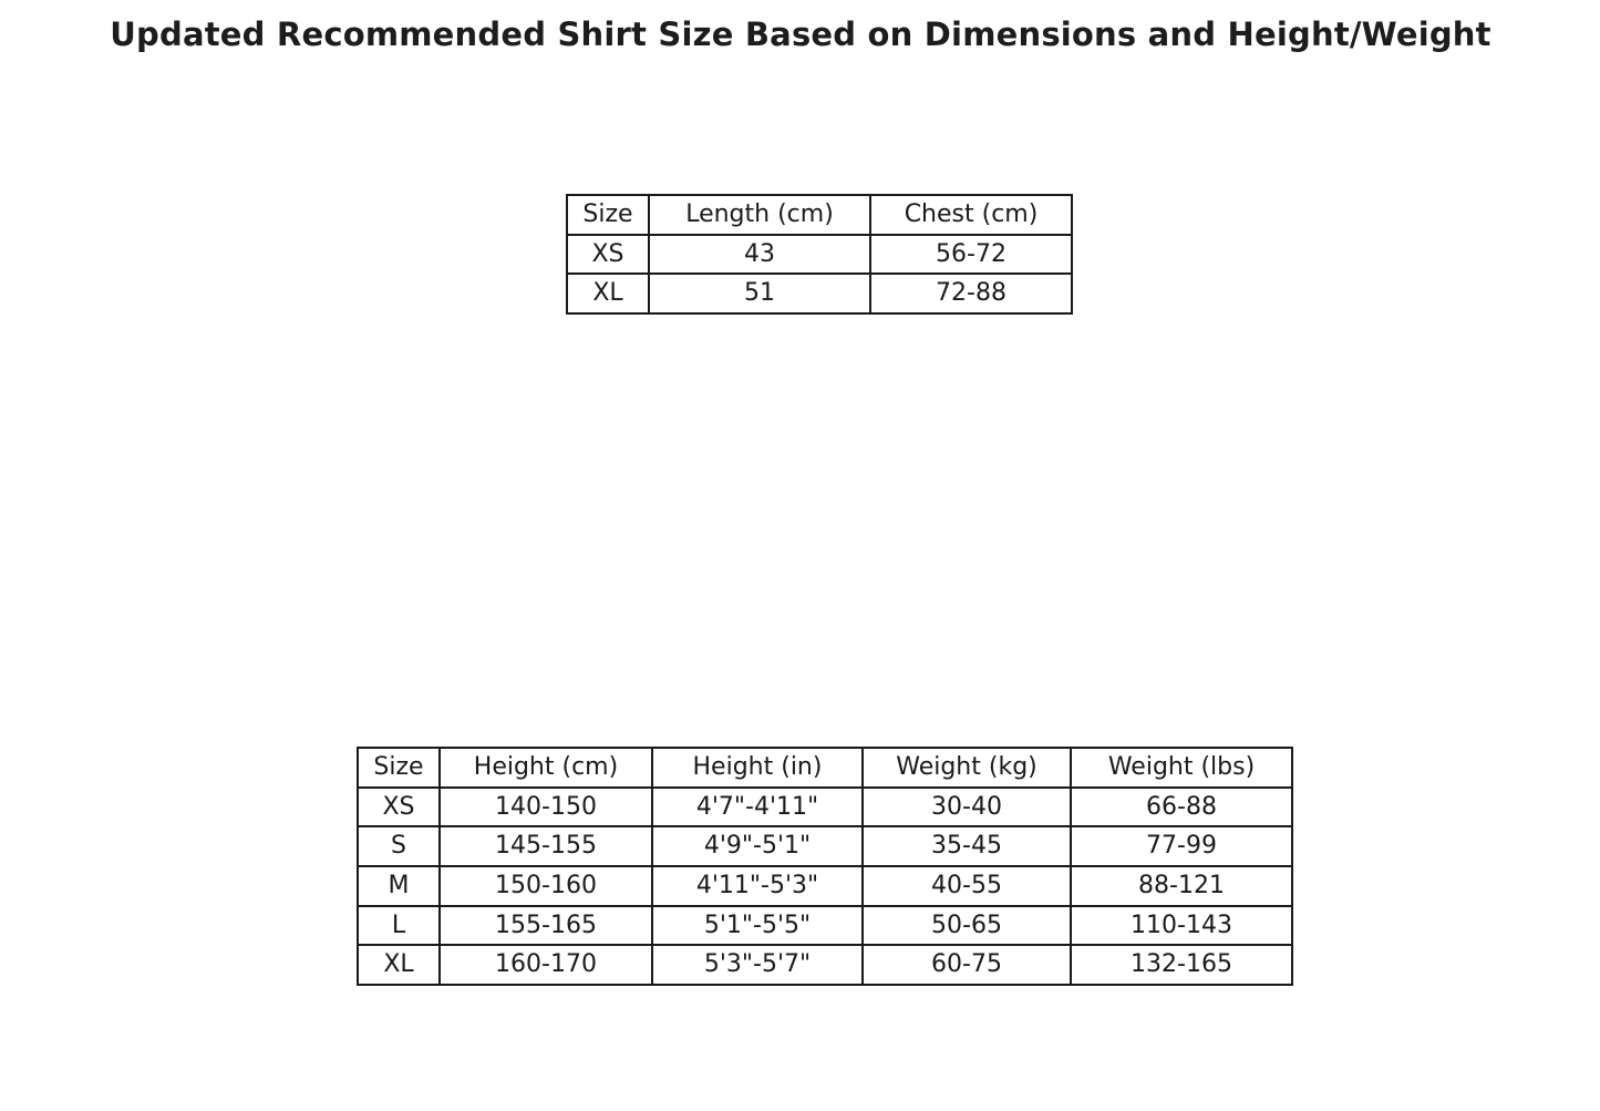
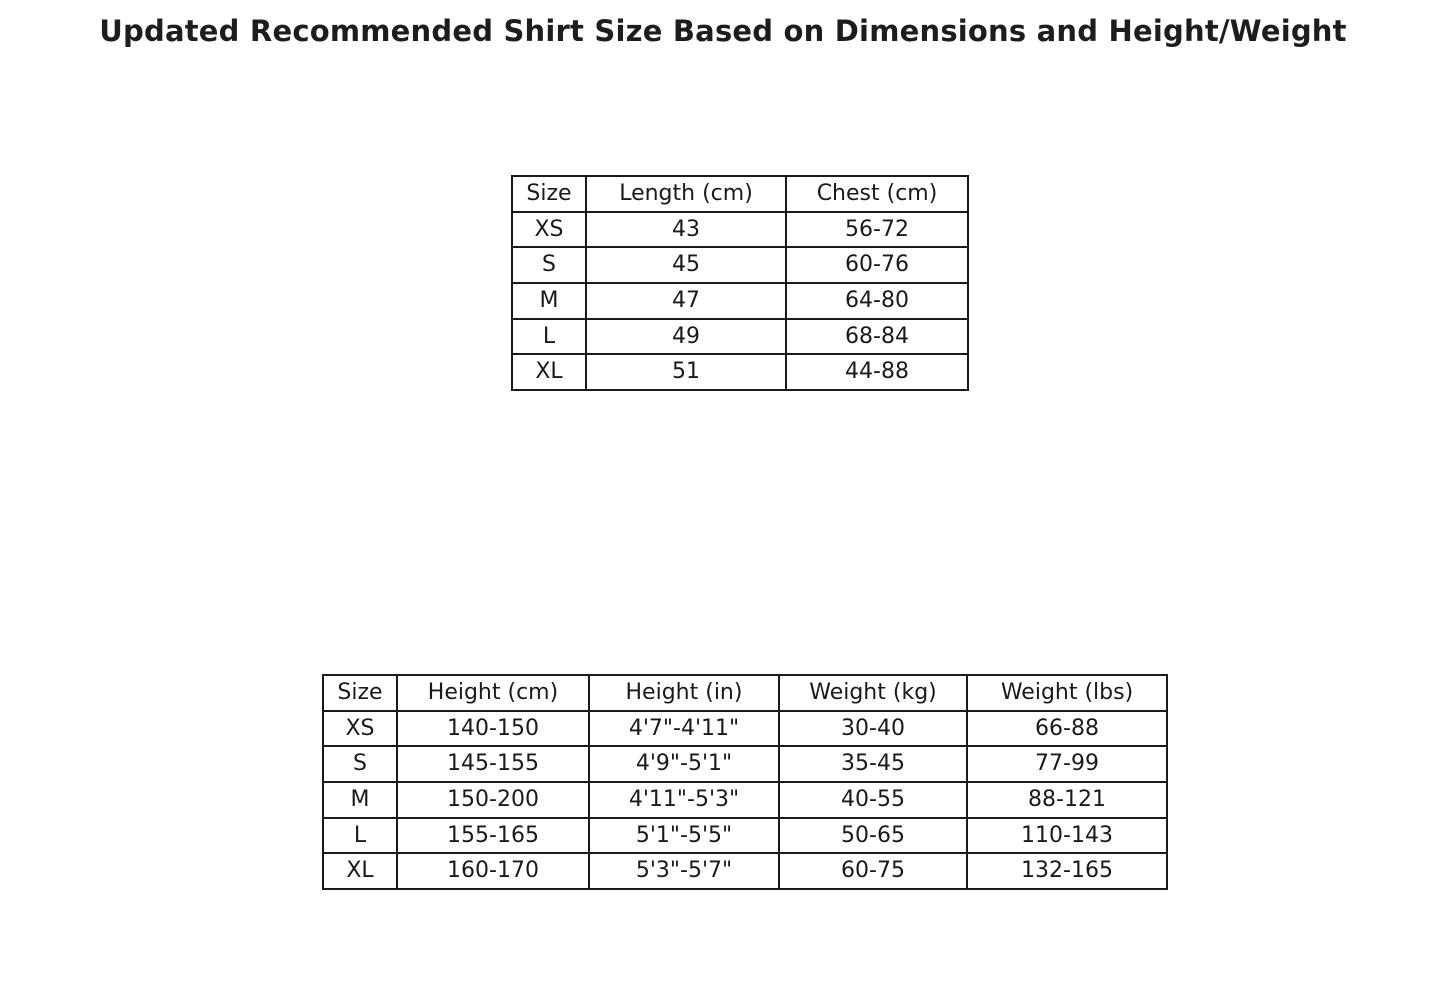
  Updated Recommended Shirt Size Based on Dimensions and Height/Weight
  Size	Length (cm)	Chest (cm)
  XS	43	56-72
+ S	45	60-76
+ M	47	64-80
+ L	49	68-84
- XL	51	72-88
+ XL	51	44-88
  Size	Height (cm)	Height (in)	Weight (kg)	Weight (lbs)
  XS	140-150	4'7"-4'11"	30-40	66-88
  S	145-155	4'9"-5'1"	35-45	77-99
- M	150-160	4'11"-5'3"	40-55	88-121
+ M	150-200	4'11"-5'3"	40-55	88-121
  L	155-165	5'1"-5'5"	50-65	110-143
  XL	160-170	5'3"-5'7"	60-75	132-165
